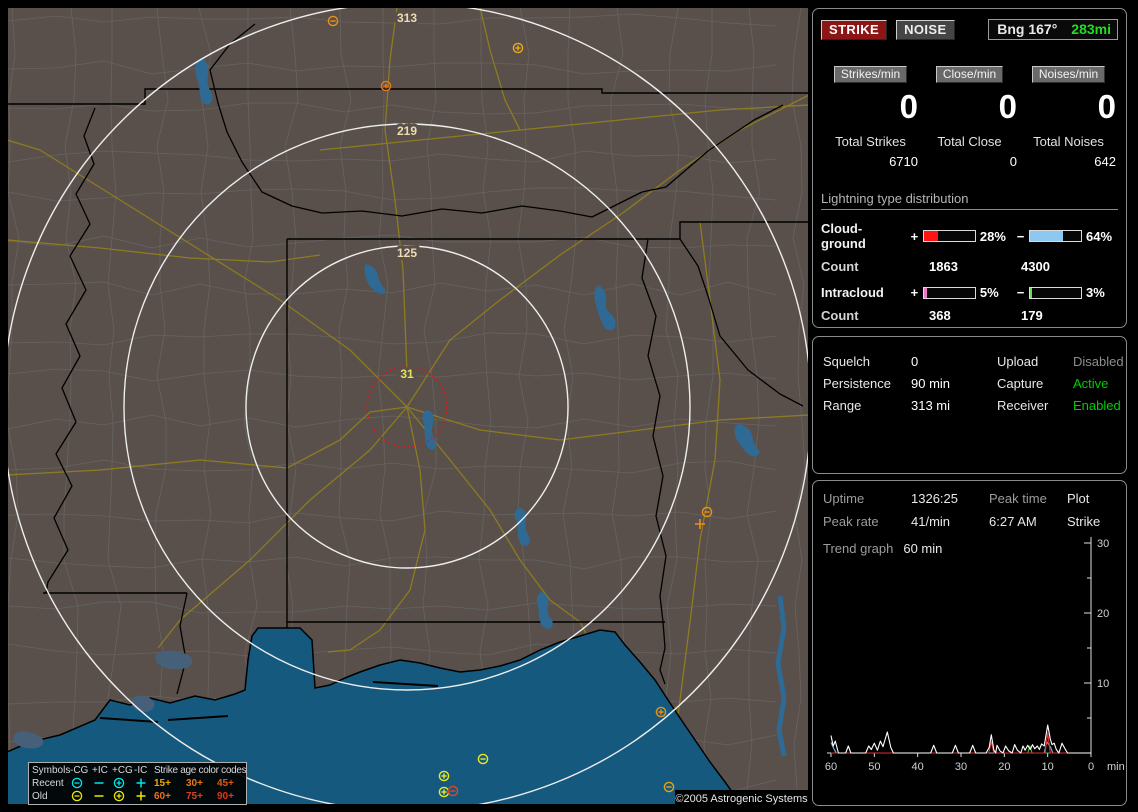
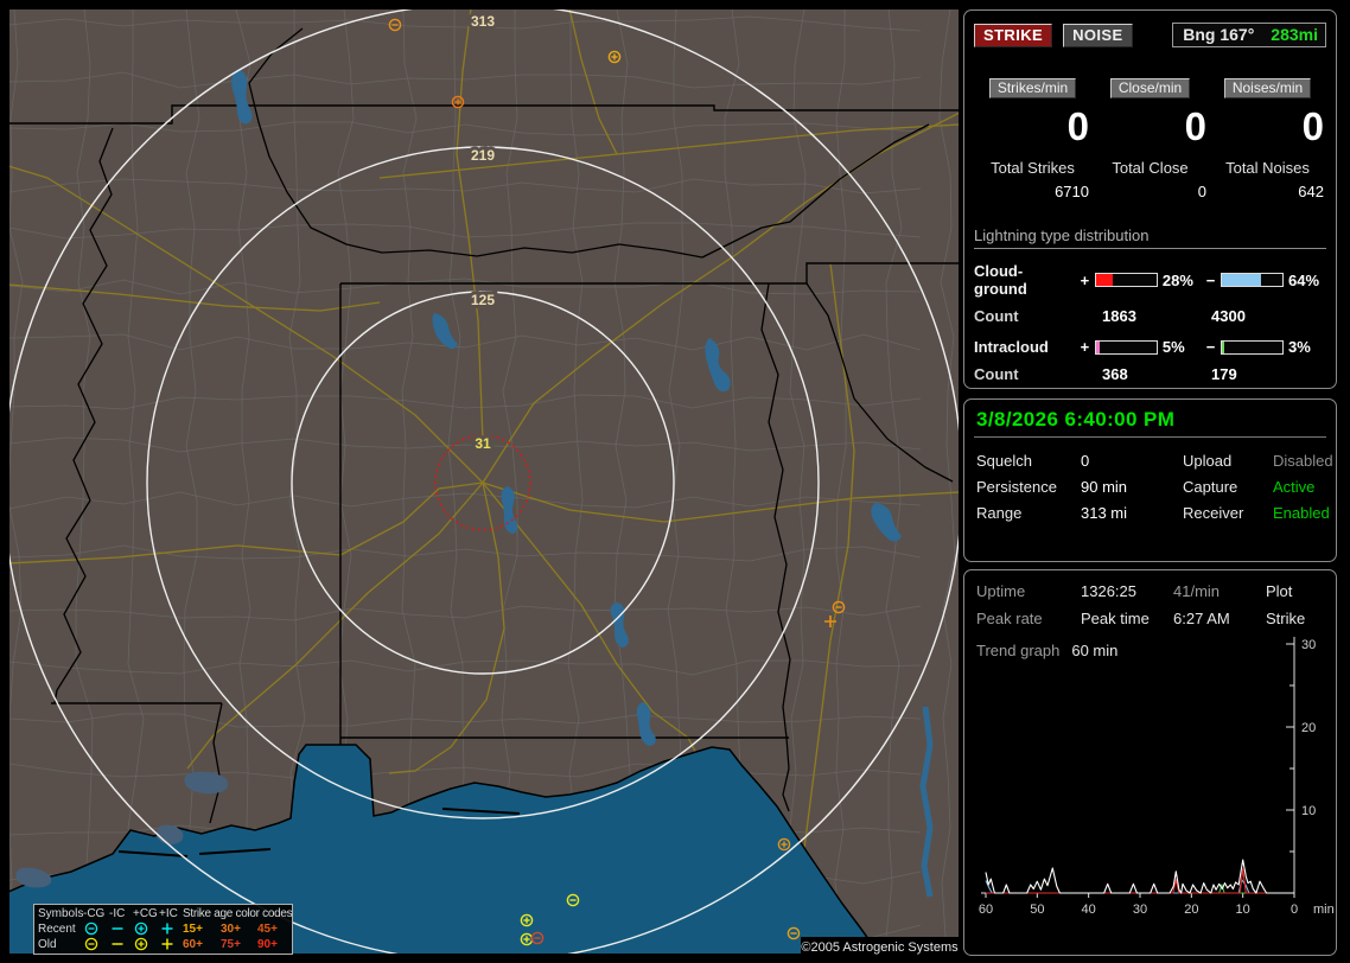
  313
  219
  125
  31
  Symbols
  -CG
- +IC
+ -IC
  +CG
- -IC
+ +IC
  Strike age color codes
  Recent
  15+
  30+
  45+
  Old
  60+
  75+
  90+
  ©2005 Astrogenic Systems
  STRIKE
  NOISE
  Bng 167° 283mi
  Strikes/min
  0
  Total Strikes
  6710
  Close/min
  0
  Total Close
  0
  Noises/min
  0
  Total Noises
  642
  Lightning type distribution
  Cloud-ground
  +
  28%
  −
  64%
  Count
  1863
  4300
  Intracloud
  +
  5%
  −
  3%
  Count
  368
  179
+ 3/8/2026 6:40:00 PM
  Squelch
  0
  Upload
  Disabled
  Persistence
  90 min
  Capture
  Active
  Range
  313 mi
  Receiver
  Enabled
  Uptime
  1326:25
- Peak time
+ 41/min
  Plot
  Peak rate
- 41/min
+ Peak time
  6:27 AM
  Strike
  Trend graph
  60 min
  10
  20
  30
  60
  50
  40
  30
  20
  10
  0
  min
